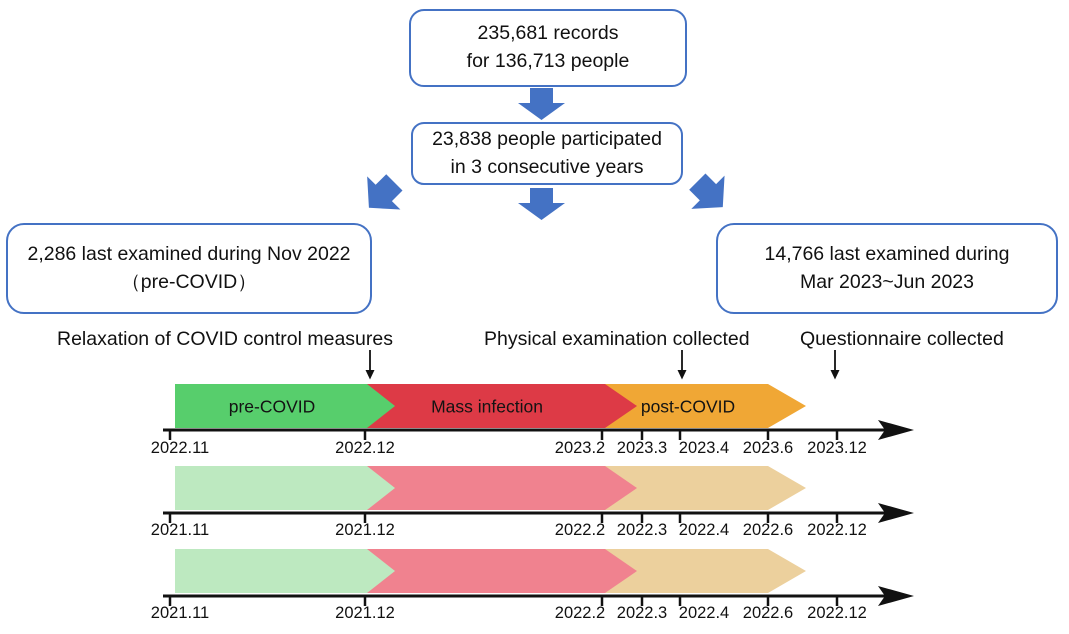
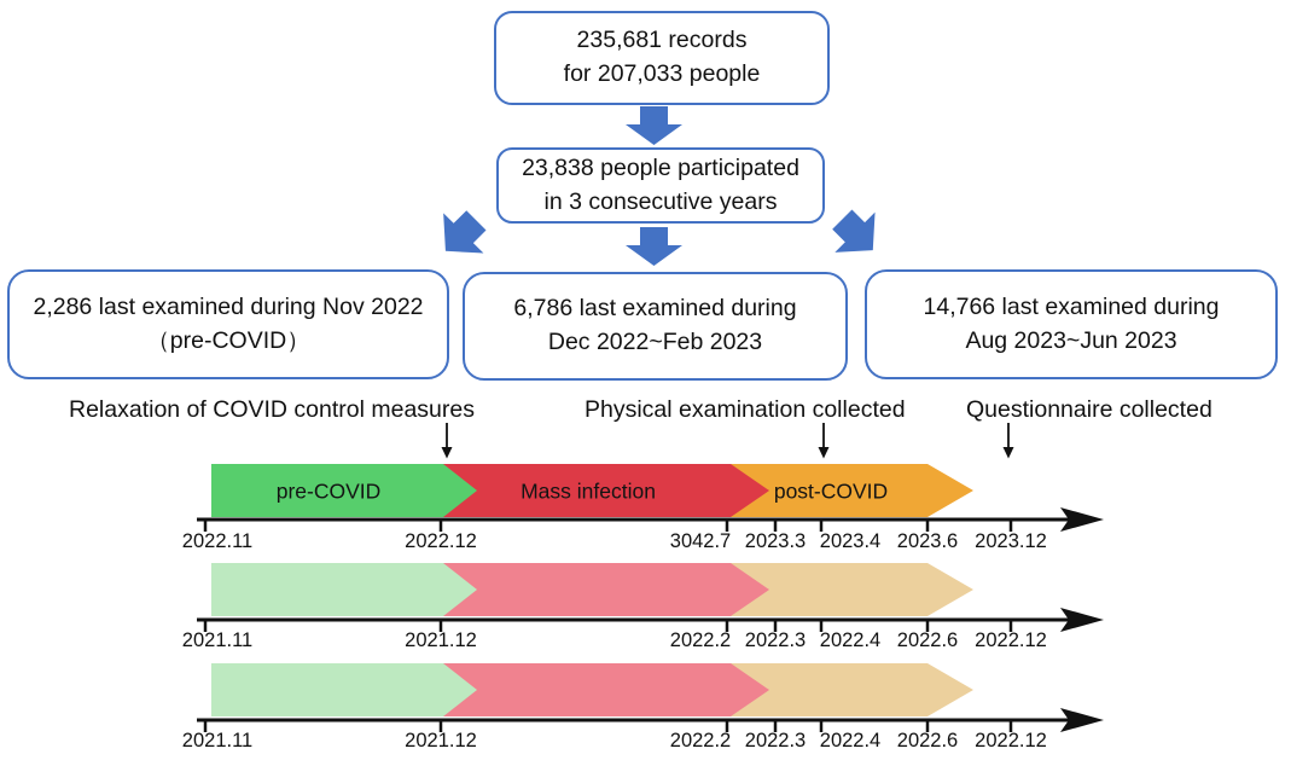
  235,681 records
- for 136,713 people
+ for 207,033 people
  23,838 people participated
  in 3 consecutive years
  2,286 last examined during Nov 2022
  （pre-COVID）
+ 6,786 last examined during
+ Dec 2022~Feb 2023
  14,766 last examined during
- Mar 2023~Jun 2023
+ Aug 2023~Jun 2023
  Relaxation of COVID control measures
  Physical examination collected
  Questionnaire collected
  pre-COVID
  Mass infection
  post-COVID
  2022.11
  2022.12
- 2023.2
+ 3042.7
  2023.3
  2023.4
  2023.6
  2023.12
  2021.11
  2021.12
  2022.2
  2022.3
  2022.4
  2022.6
  2022.12
  2021.11
  2021.12
  2022.2
  2022.3
  2022.4
  2022.6
  2022.12
